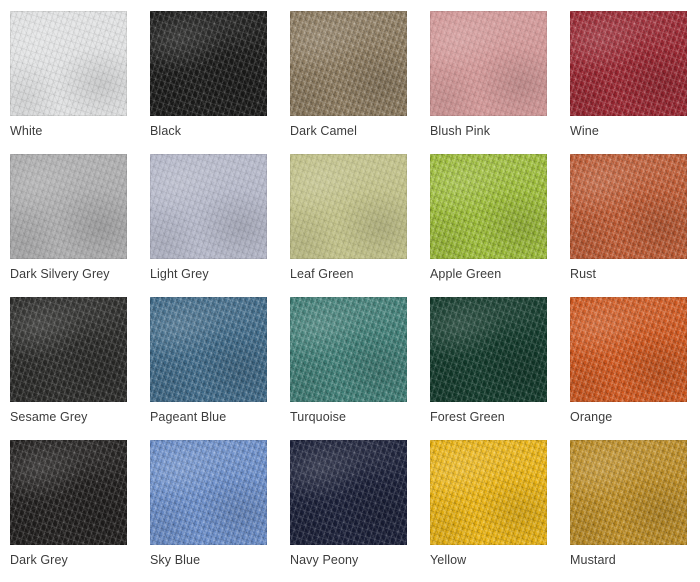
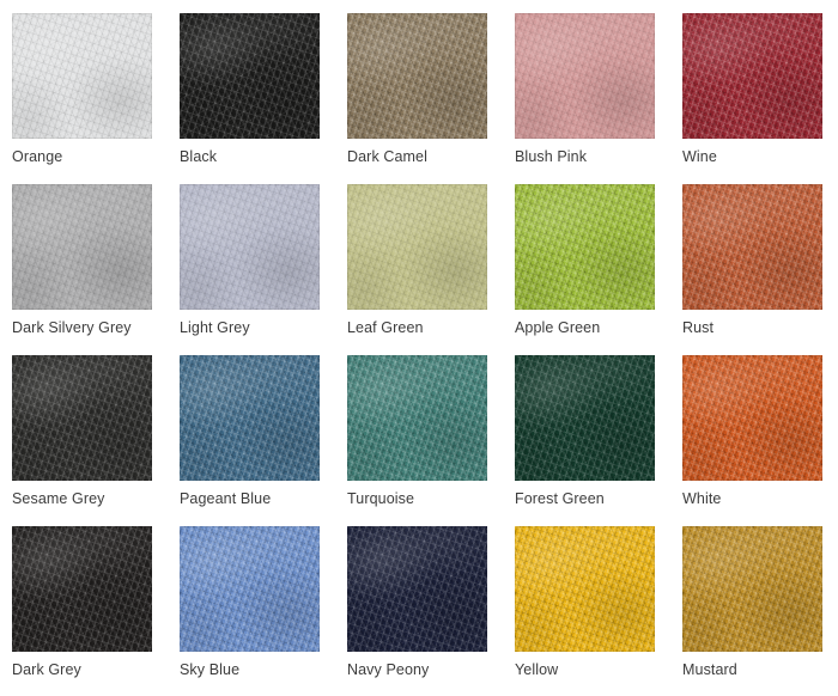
- White
+ Orange
  Black
  Dark Camel
  Blush Pink
  Wine
  Dark Silvery Grey
  Light Grey
  Leaf Green
  Apple Green
  Rust
  Sesame Grey
  Pageant Blue
  Turquoise
  Forest Green
- Orange
+ White
  Dark Grey
  Sky Blue
  Navy Peony
  Yellow
  Mustard
